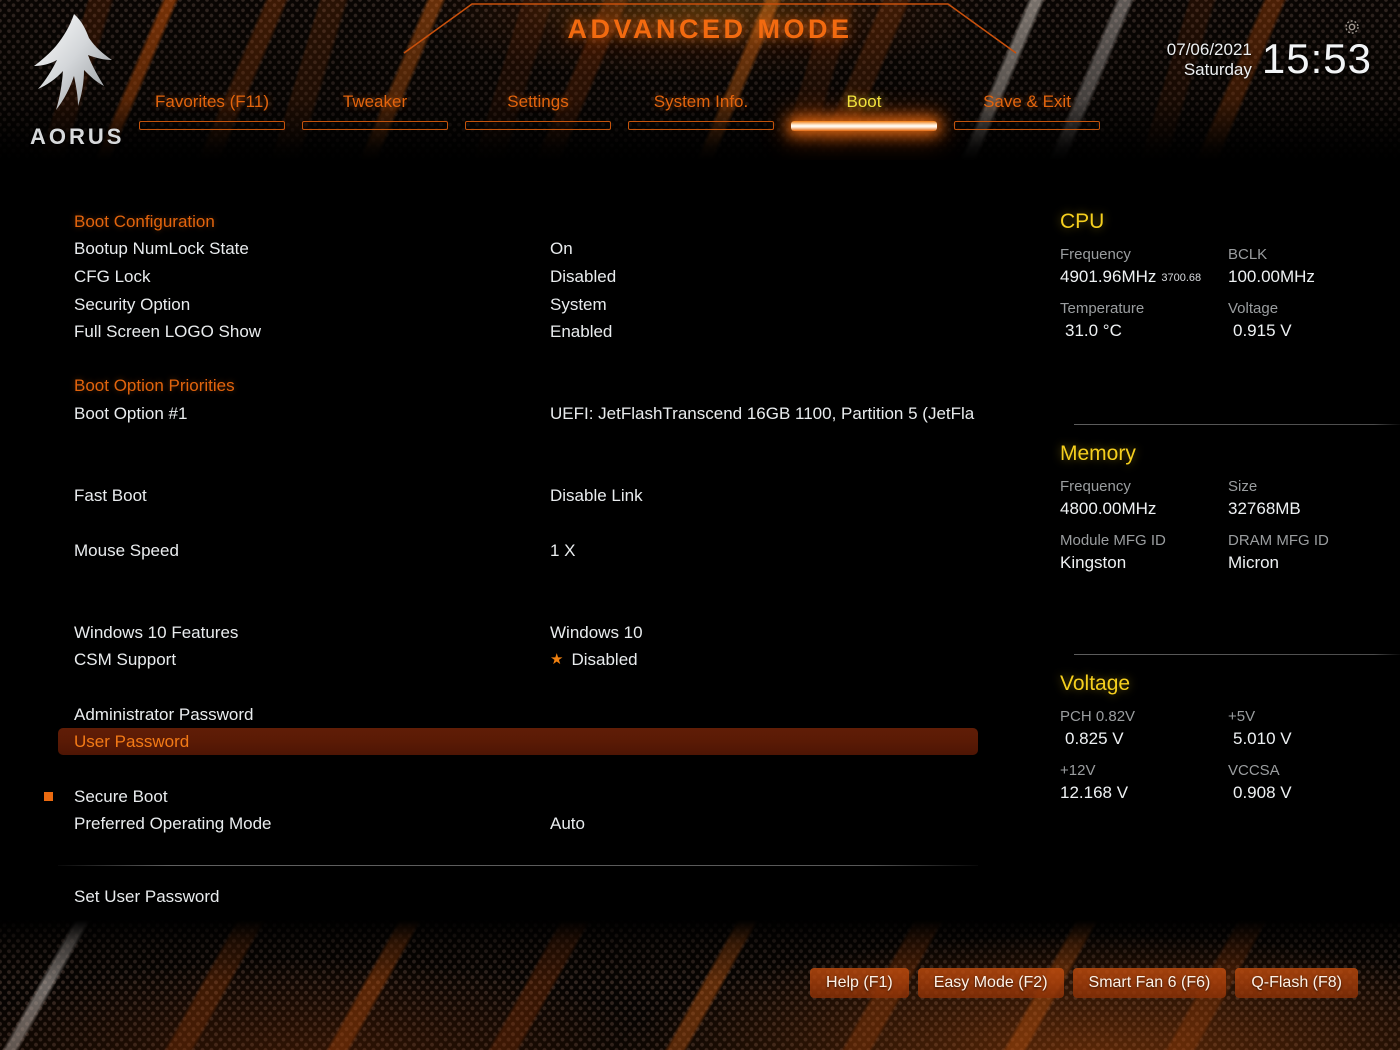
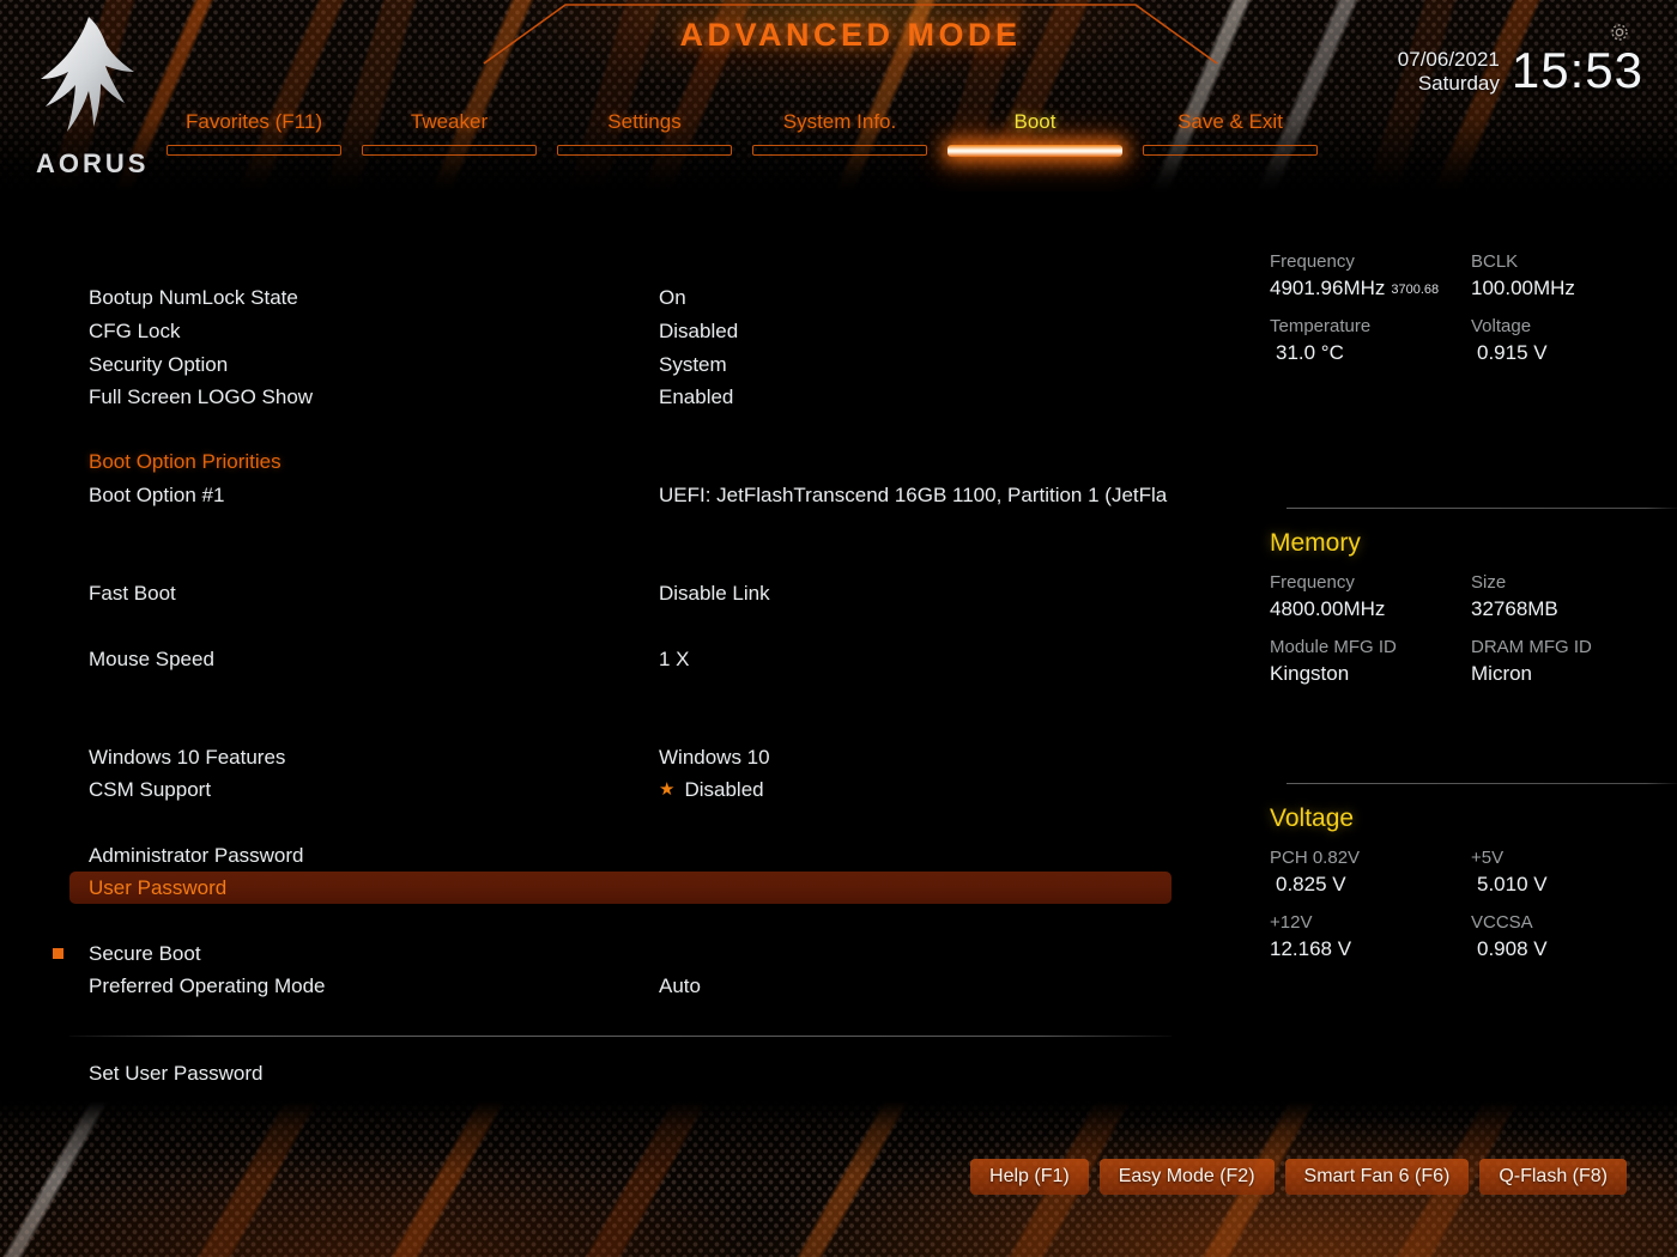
  AORUS
  ADVANCED MODE
  07/06/2021
  Saturday
  15:53
  Favorites (F11)
  Tweaker
  Settings
  System Info.
  Boot
  Save & Exit
- Boot Configuration
  Bootup NumLock State
  On
  CFG Lock
  Disabled
  Security Option
  System
  Full Screen LOGO Show
  Enabled
  Boot Option Priorities
  Boot Option #1
- UEFI: JetFlashTranscend 16GB 1100, Partition 5 (JetFla
+ UEFI: JetFlashTranscend 16GB 1100, Partition 1 (JetFla
  Fast Boot
  Disable Link
  Mouse Speed
  1 X
  Windows 10 Features
  Windows 10
  CSM Support
  ★
  Disabled
  Administrator Password
  User Password
  Secure Boot
  Preferred Operating Mode
  Auto
  Set User Password
- CPU
  Frequency
  BCLK
  4901.96MHz 3700.68
  100.00MHz
  Temperature
  Voltage
  31.0 °C
  0.915 V
  Memory
  Frequency
  Size
  4800.00MHz
  32768MB
  Module MFG ID
  DRAM MFG ID
  Kingston
  Micron
  Voltage
  PCH 0.82V
  +5V
  0.825 V
  5.010 V
  +12V
  VCCSA
  12.168 V
  0.908 V
  Help (F1)
  Easy Mode (F2)
  Smart Fan 6 (F6)
  Q-Flash (F8)
